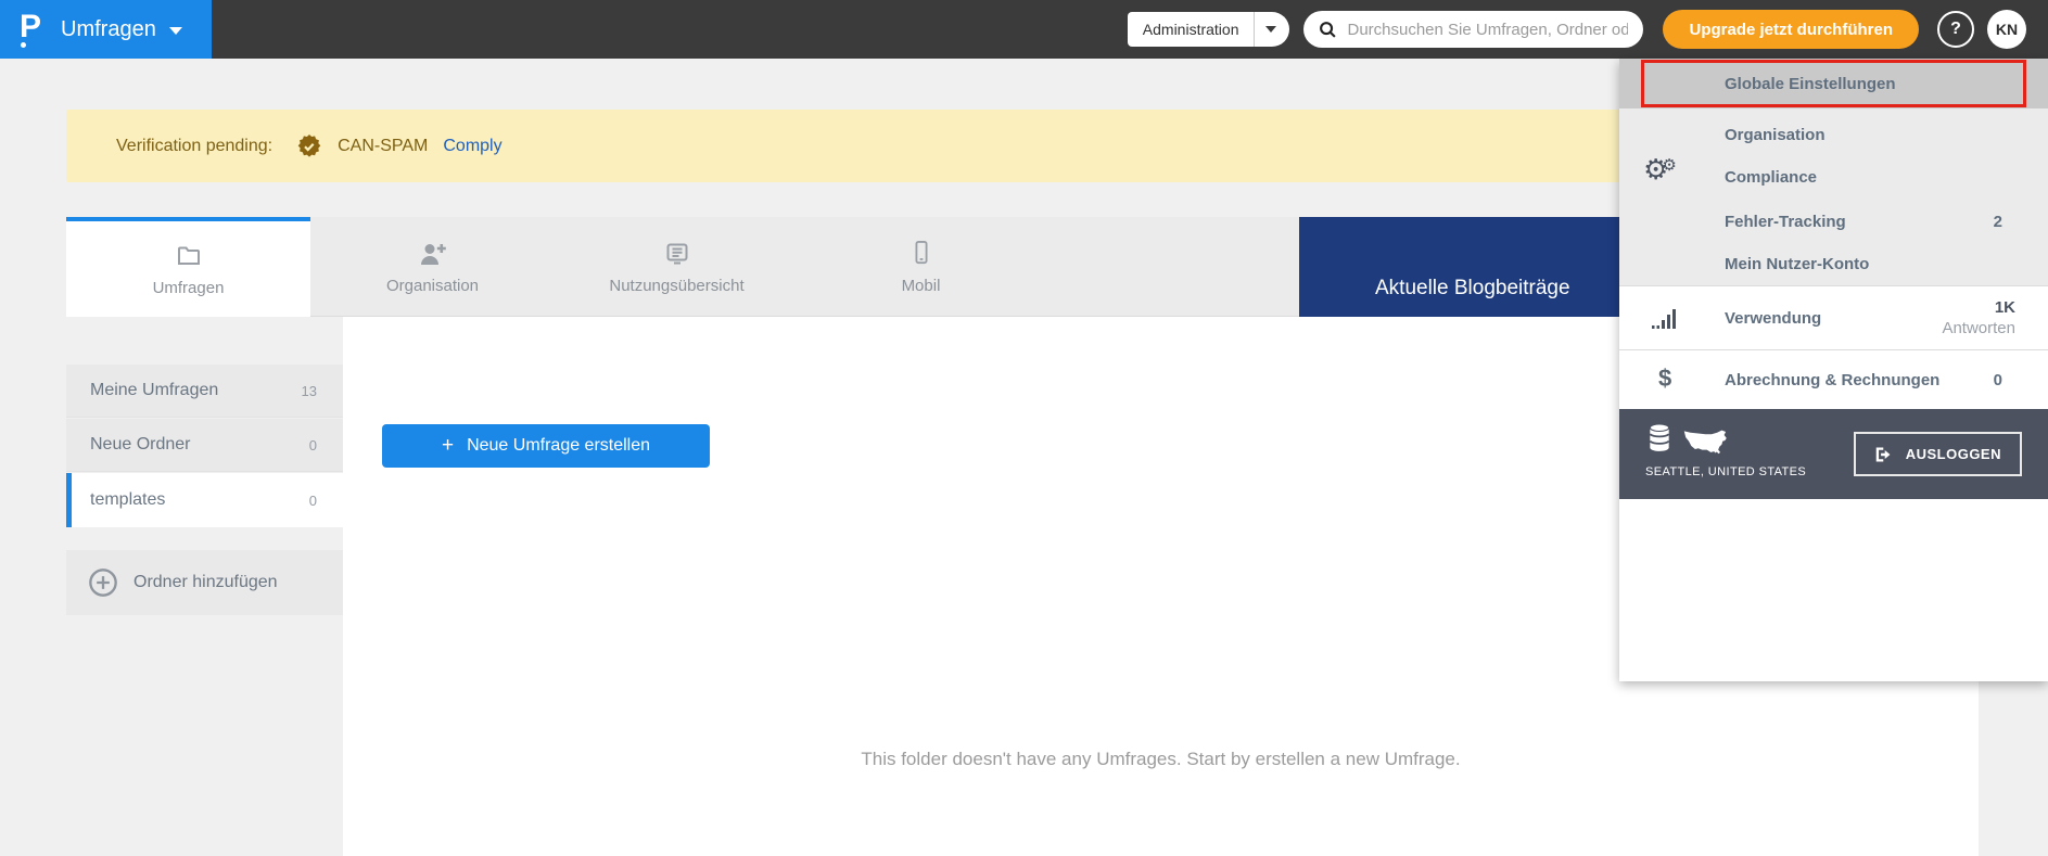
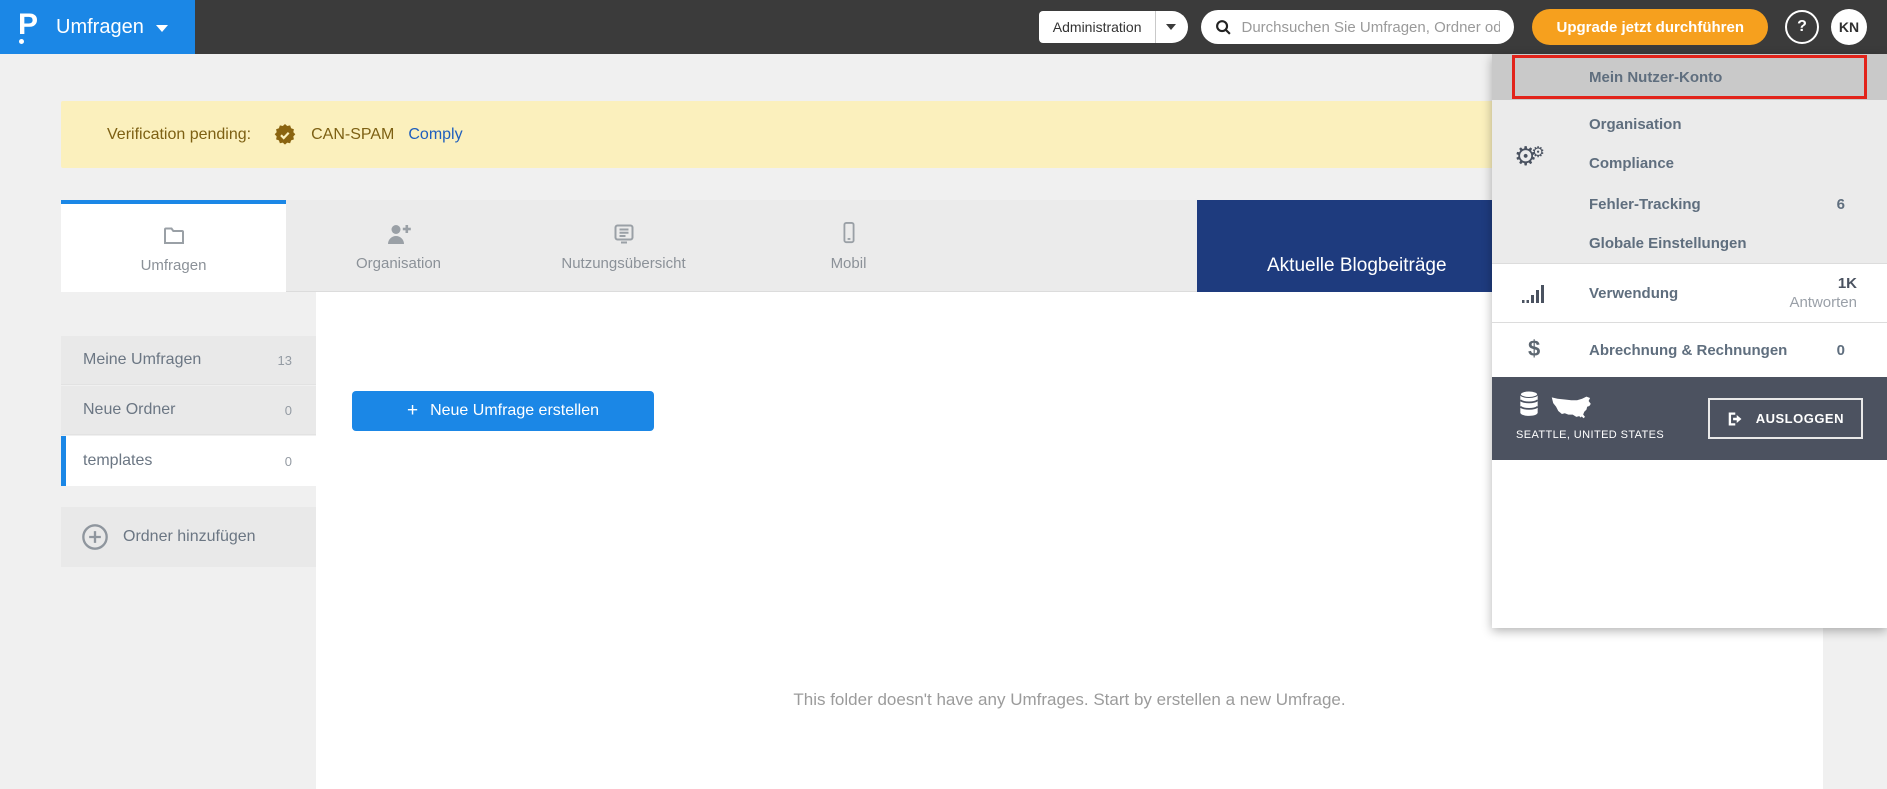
  P
  Umfragen
  Administration
  Durchsuchen Sie Umfragen, Ordner od
  Upgrade jetzt durchführen
  ?
  KN
  Verification pending:
  CAN-SPAM
  Comply
  Umfragen
  Organisation
  Nutzungsübersicht
  Mobil
  Aktuelle Blogbeiträge
  Meine Umfragen
  13
  Neue Ordner
  0
  templates
  0
  Ordner hinzufügen
  +
  Neue Umfrage erstellen
  This folder doesn't have any Umfrages. Start by erstellen a new Umfrage.
- Globale Einstellungen
+ Mein Nutzer-Konto
  Organisation
  Compliance
  Fehler-Tracking
- 2
+ 6
- Mein Nutzer-Konto
+ Globale Einstellungen
  ⚙⚙
  Verwendung
  1K
  Antworten
  $
  Abrechnung & Rechnungen
  0
  SEATTLE, UNITED STATES
  AUSLOGGEN
